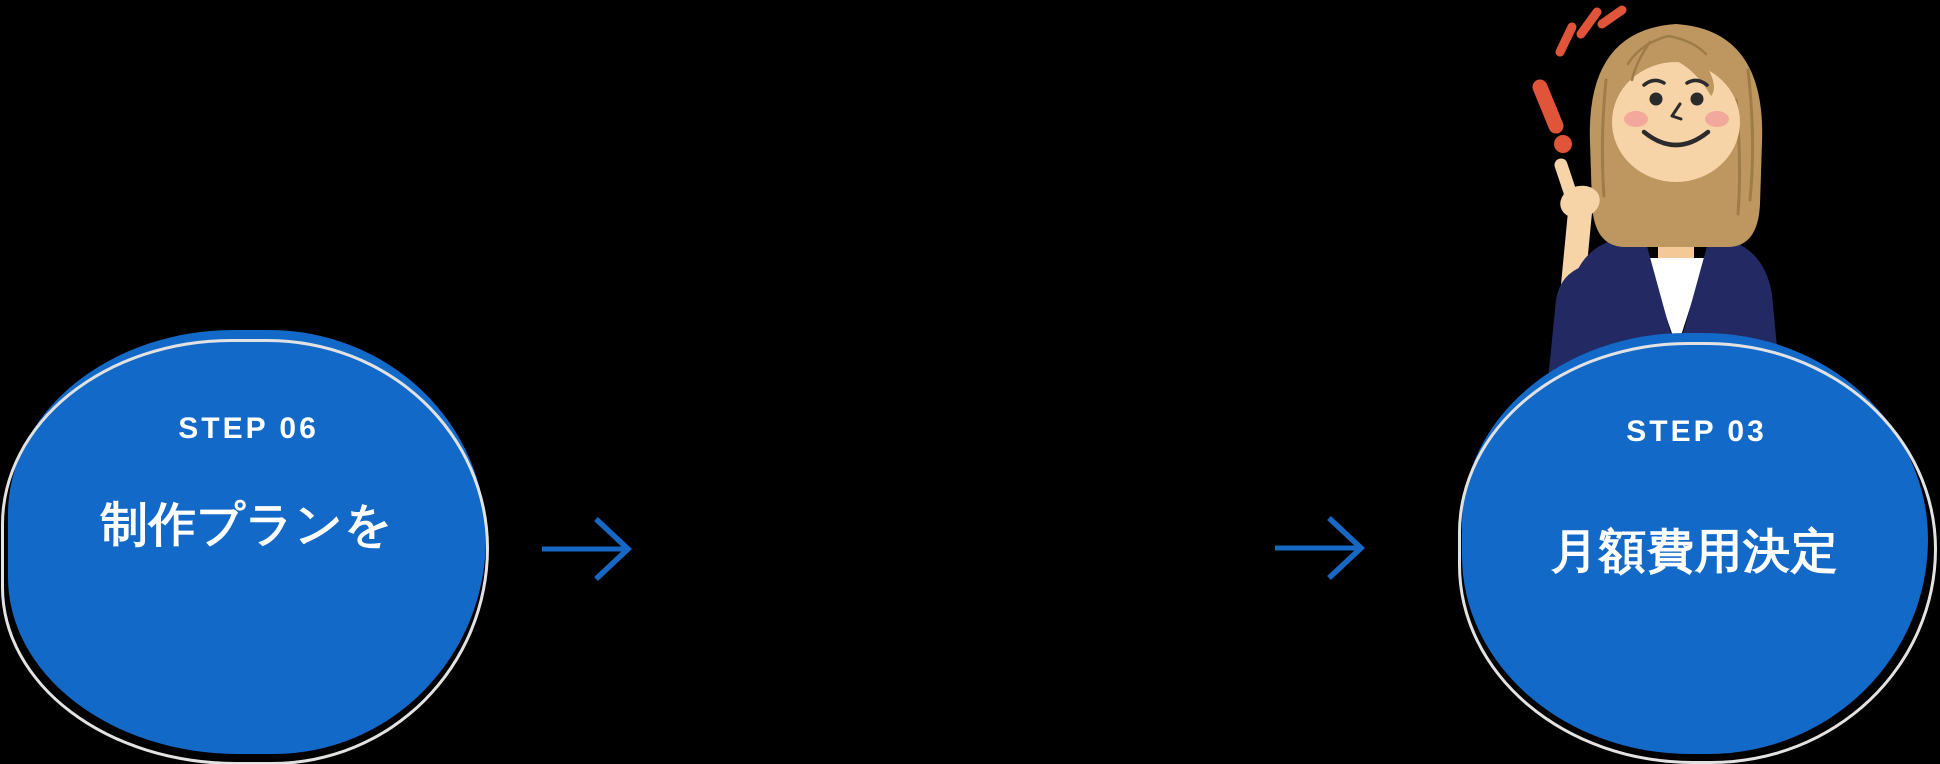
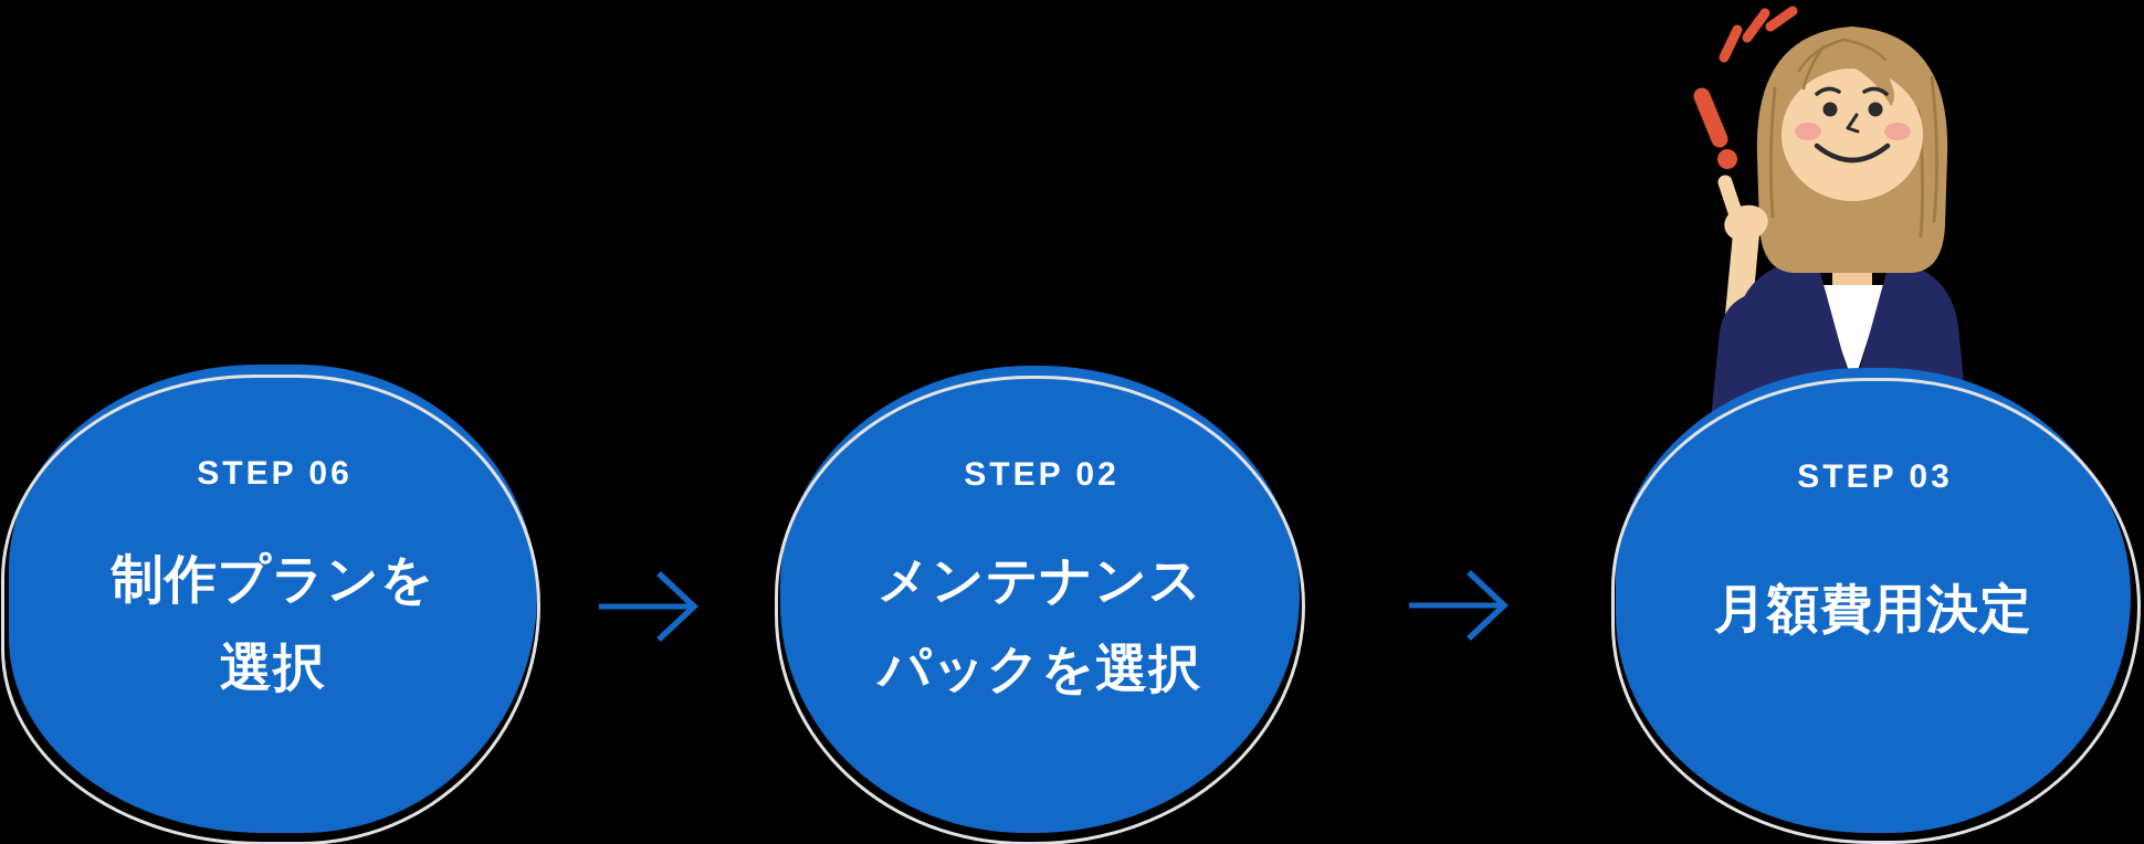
  STEP 06
  制作プランを
+ 選択
+ STEP 02
+ メンテナンス
+ パックを選択
  STEP 03
  月額費用決定
